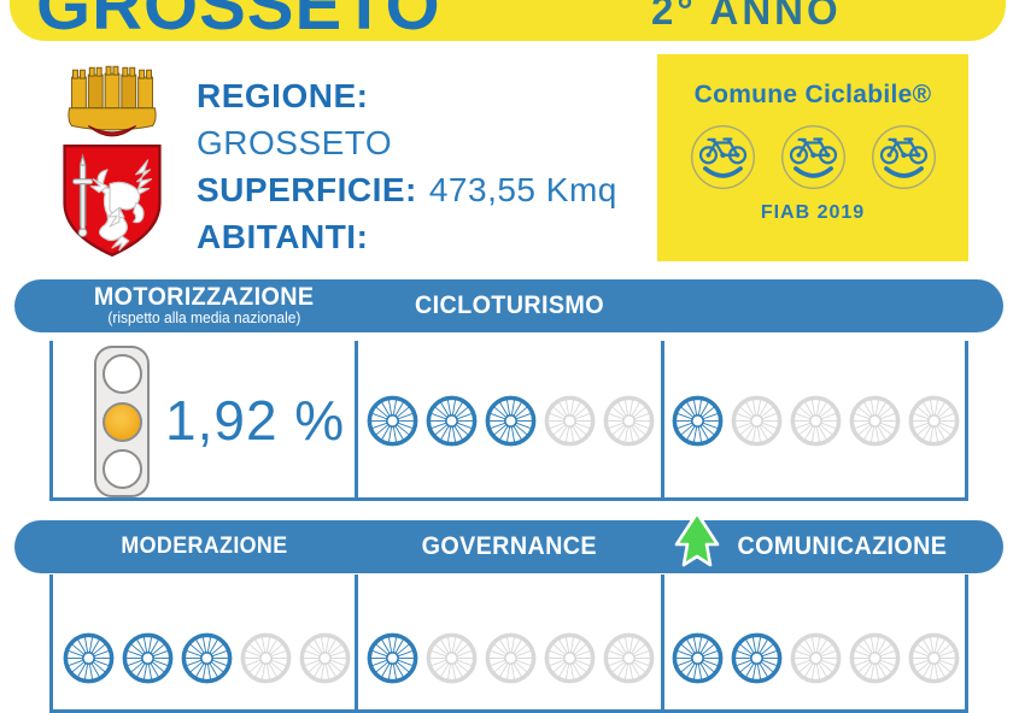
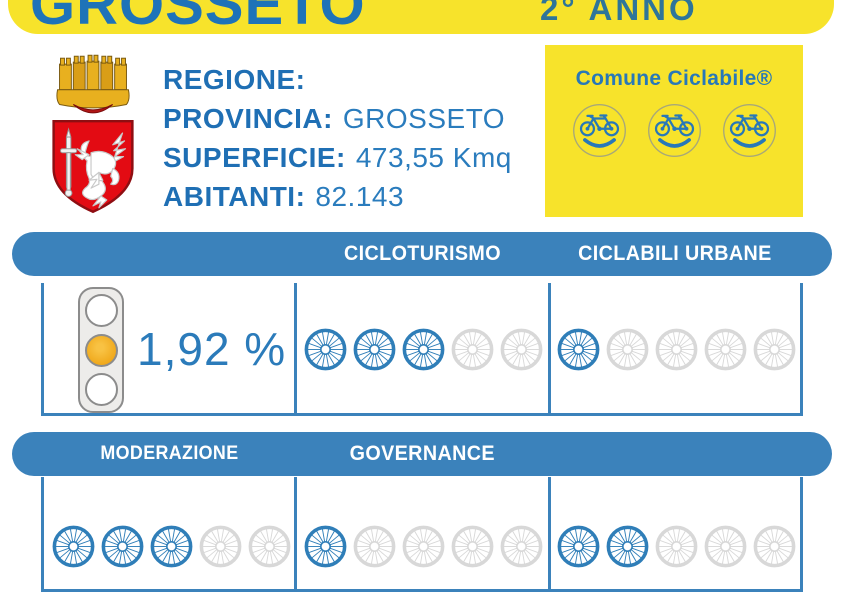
  GROSSETO
  2° ANNO
  REGIONE:
+ PROVINCIA:
  GROSSETO
  SUPERFICIE:
  473,55 Kmq
  ABITANTI:
+ 82.143
  Comune Ciclabile®
- FIAB 2019
- MOTORIZZAZIONE
- (rispetto alla media nazionale)
  CICLOTURISMO
+ CICLABILI URBANE
  1,92 %
  MODERAZIONE
  GOVERNANCE
- COMUNICAZIONE
